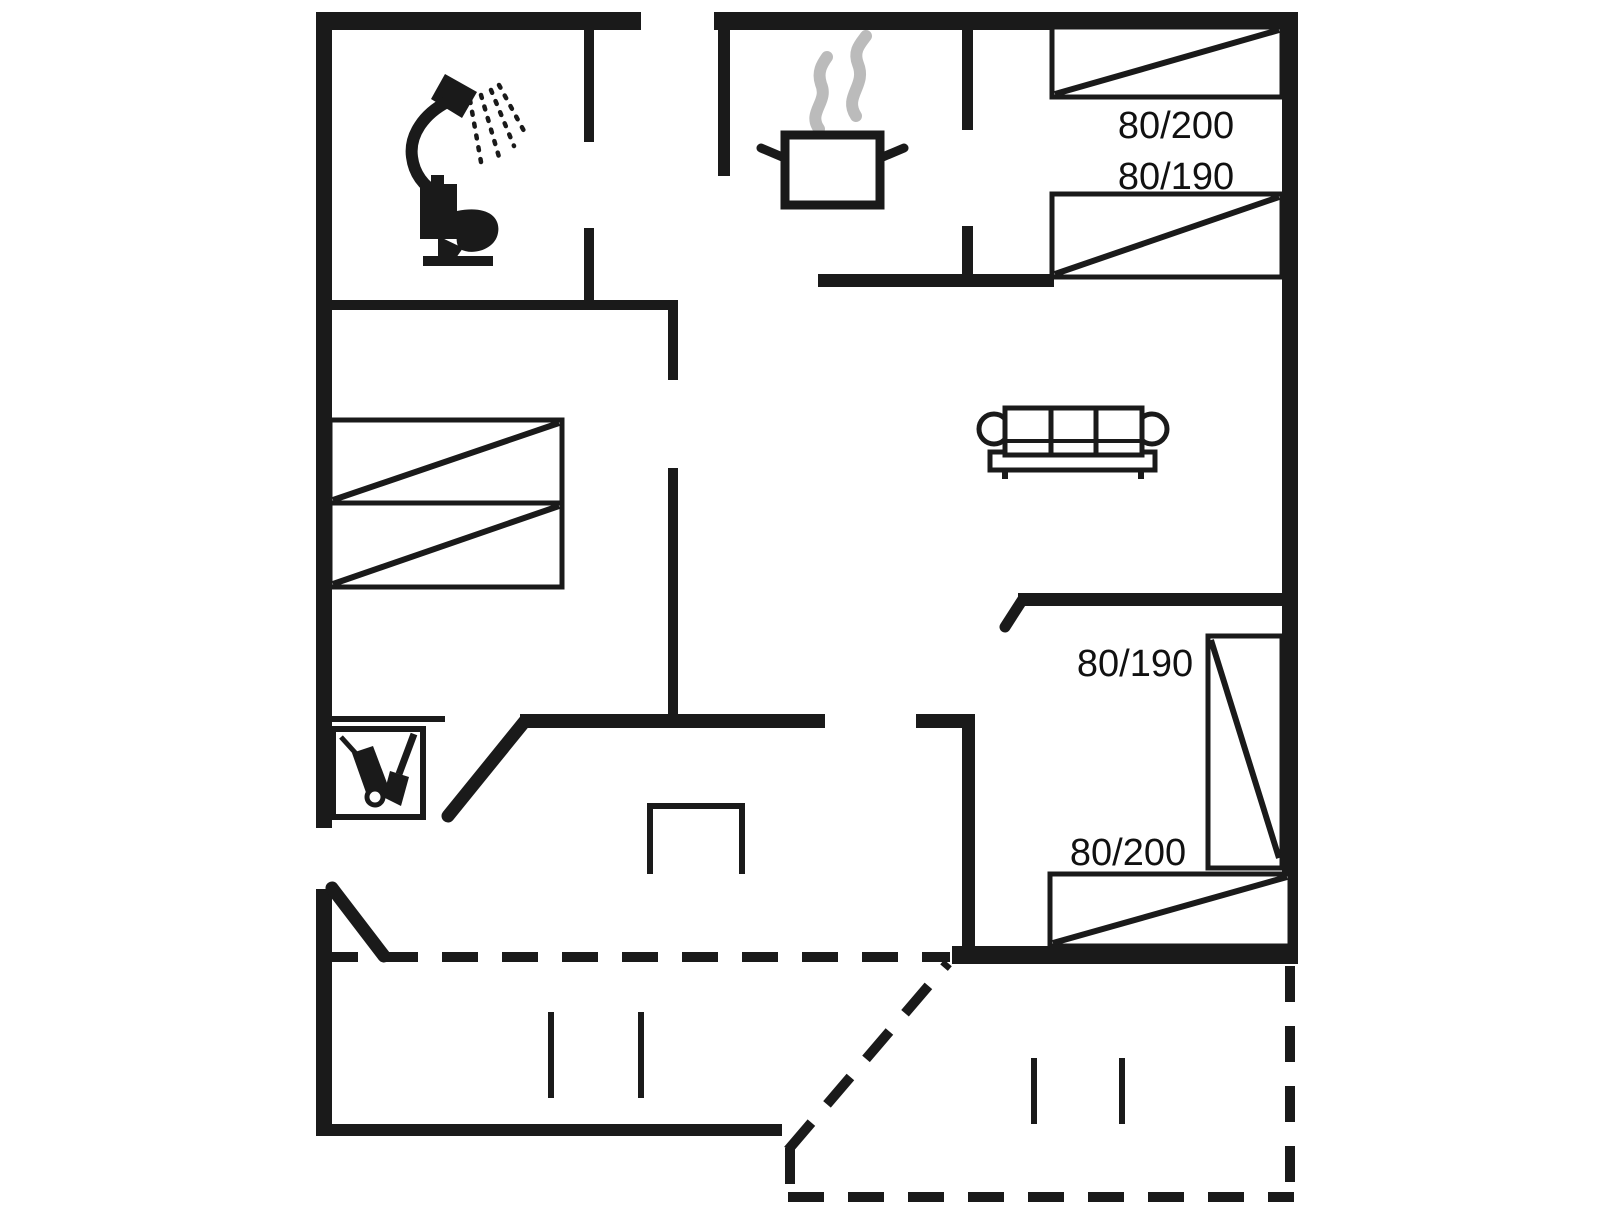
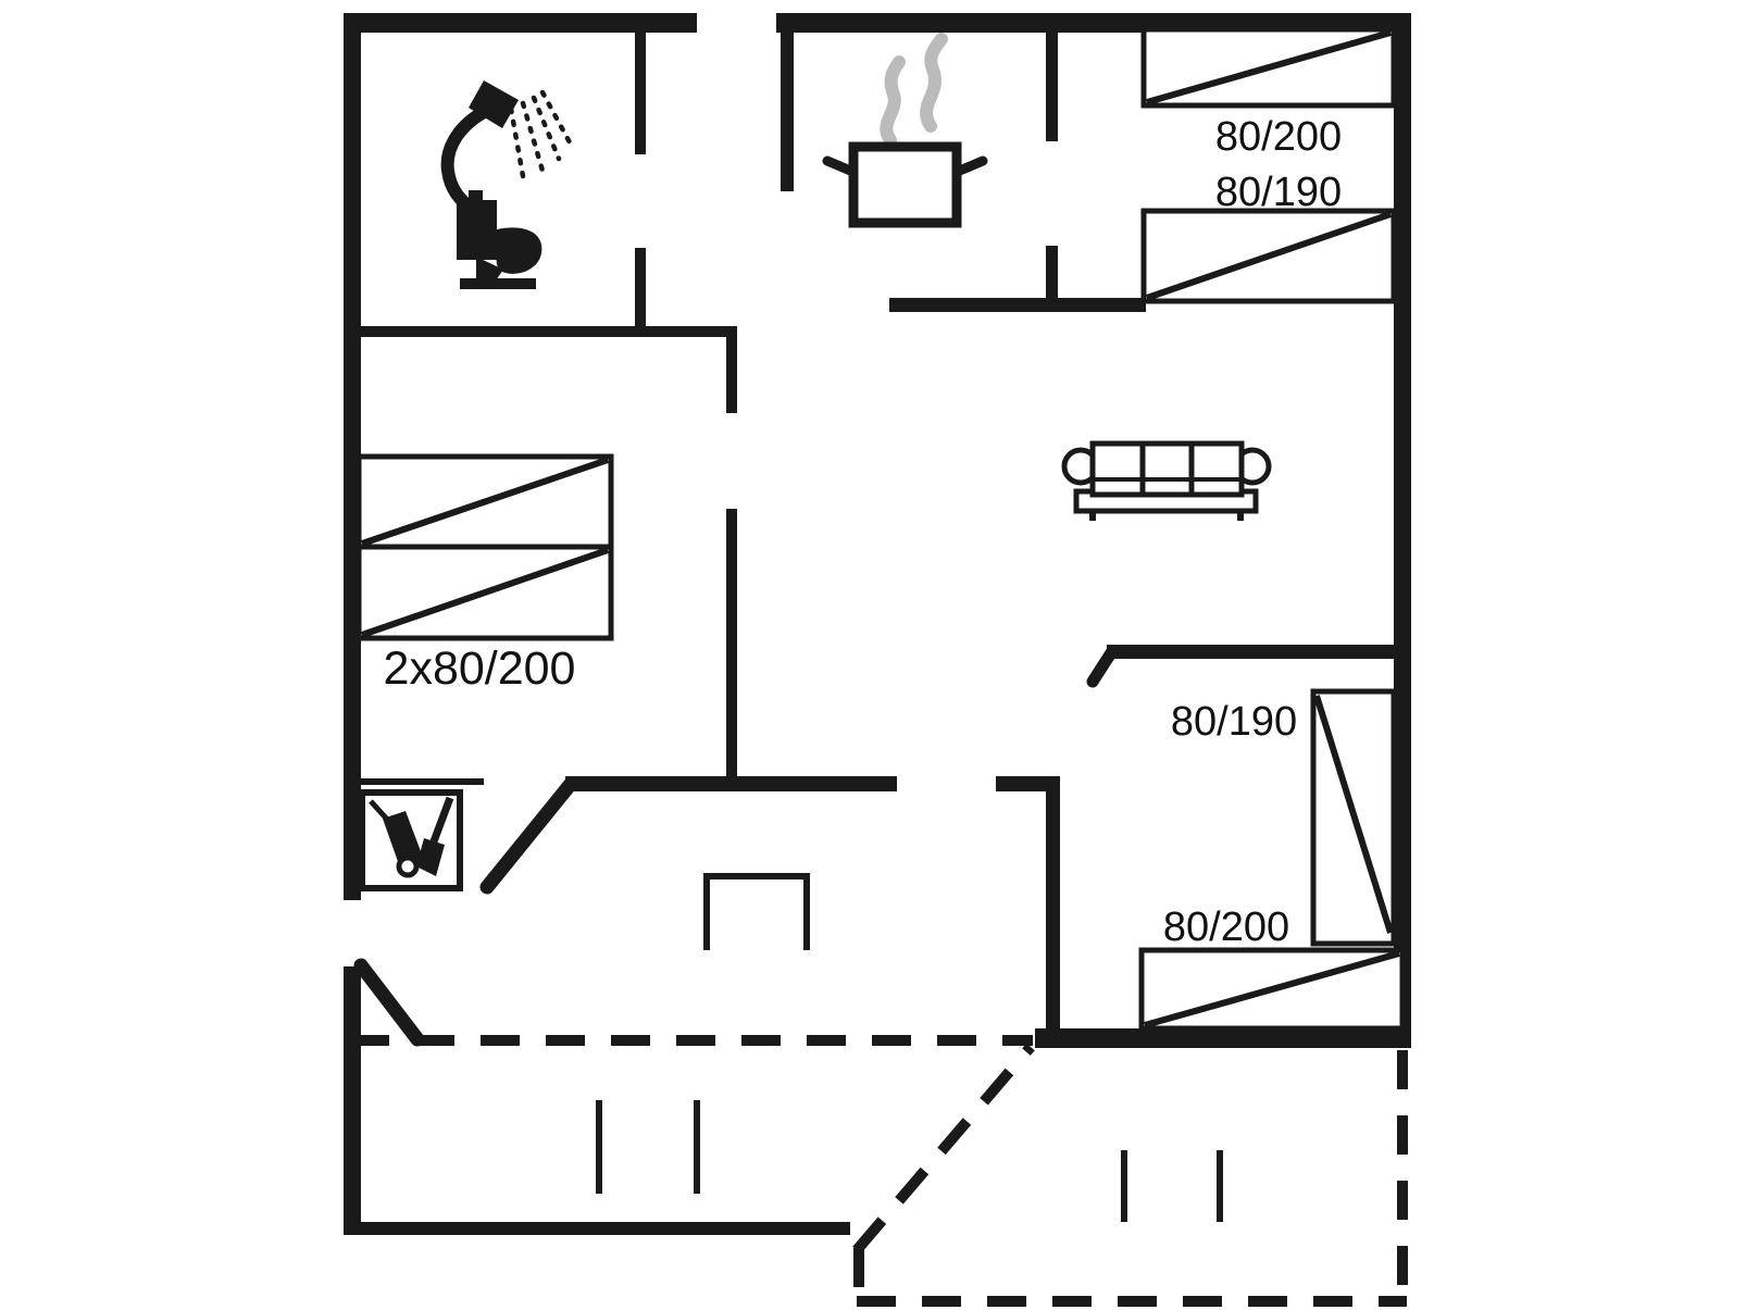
  80/200
  80/190
+ 2x80/200
  80/190
  80/200
